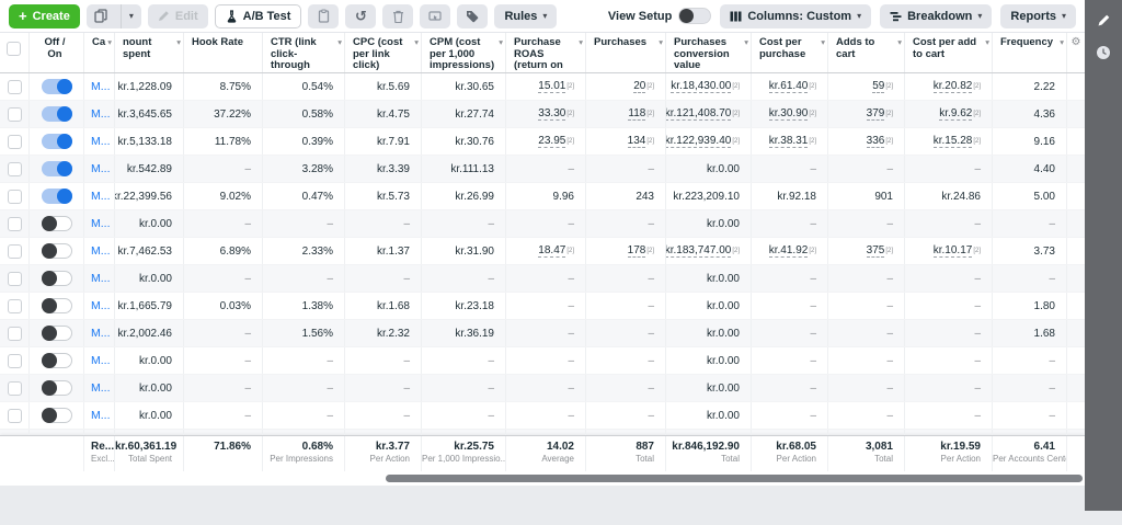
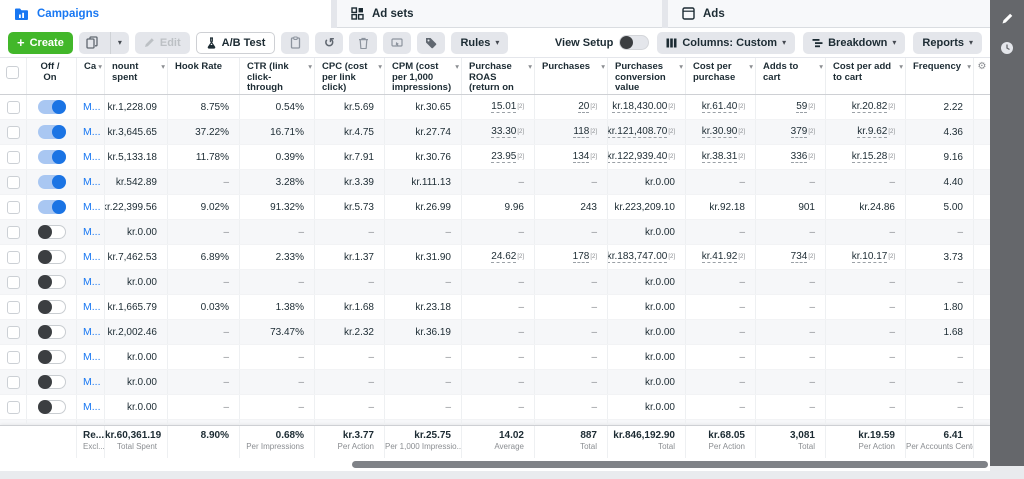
+ Campaigns
+ Ad sets
+ Ads
  +
  Create
  ▾
  Edit
  A/B Test
  ↺
  Rules
  ▾
  View Setup
  Columns: Custom
  ▾
  Breakdown
  ▾
  Reports
  ▾
  Off / On
  Ca
  ▾
  nount spent
  ▾
  Hook Rate
  CTR (link click-through
  ▾
  CPC (cost per link click)
  ▾
  CPM (cost per 1,000 impressions)
  ▾
  Purchase ROAS (return on
  ▾
  Purchases
  ▾
  Purchases conversion value
  ▾
  Cost per purchase
  ▾
  Adds to cart
  ▾
  Cost per add to cart
  ▾
  Frequency
  ▾
  ⚙
  M...
  kr.1,228.09
  8.75%
  0.54%
  kr.5.69
  kr.30.65
  15.01
  20
  kr.18,430.00
  kr.61.40
  59
  kr.20.82
  2.22
  M...
  kr.3,645.65
  37.22%
- 0.58%
+ 16.71%
  kr.4.75
  kr.27.74
  33.30
  118
  kr.121,408.70
  kr.30.90
  379
  kr.9.62
  4.36
  M...
  kr.5,133.18
  11.78%
  0.39%
  kr.7.91
  kr.30.76
  23.95
  134
  kr.122,939.40
  kr.38.31
  336
  kr.15.28
  9.16
  M...
  kr.542.89
  –
  3.28%
  kr.3.39
  kr.111.13
  –
  –
  kr.0.00
  –
  –
  –
  4.40
  M...
  kr.22,399.56
  9.02%
- 0.47%
+ 91.32%
  kr.5.73
  kr.26.99
  9.96
  243
  kr.223,209.10
  kr.92.18
  901
  kr.24.86
  5.00
  M...
  kr.0.00
  –
  –
  –
  –
  –
  –
  kr.0.00
  –
  –
  –
  –
  M...
  kr.7,462.53
  6.89%
  2.33%
  kr.1.37
  kr.31.90
- 18.47
+ 24.62
  178
  kr.183,747.00
  kr.41.92
- 375
+ 734
  kr.10.17
  3.73
  M...
  kr.0.00
  –
  –
  –
  –
  –
  –
  kr.0.00
  –
  –
  –
  –
  M...
  kr.1,665.79
  0.03%
  1.38%
  kr.1.68
  kr.23.18
  –
  –
  kr.0.00
  –
  –
  –
  1.80
  M...
  kr.2,002.46
  –
- 1.56%
+ 73.47%
  kr.2.32
  kr.36.19
  –
  –
  kr.0.00
  –
  –
  –
  1.68
  M...
  kr.0.00
  –
  –
  –
  –
  –
  –
  kr.0.00
  –
  –
  –
  –
  M...
  kr.0.00
  –
  –
  –
  –
  –
  –
  kr.0.00
  –
  –
  –
  –
  M...
  kr.0.00
  –
  –
  –
  –
  –
  –
  kr.0.00
  –
  –
  –
  –
  Re...
  Excl...
  kr.60,361.19
  Total Spent
- 71.86%
+ 8.90%
  0.68%
  Per Impressions
  kr.3.77
  Per Action
  kr.25.75
  Per 1,000 Impressio..
  14.02
  Average
  887
  Total
  kr.846,192.90
  Total
  kr.68.05
  Per Action
  3,081
  Total
  kr.19.59
  Per Action
  6.41
  Per Accounts Cent
